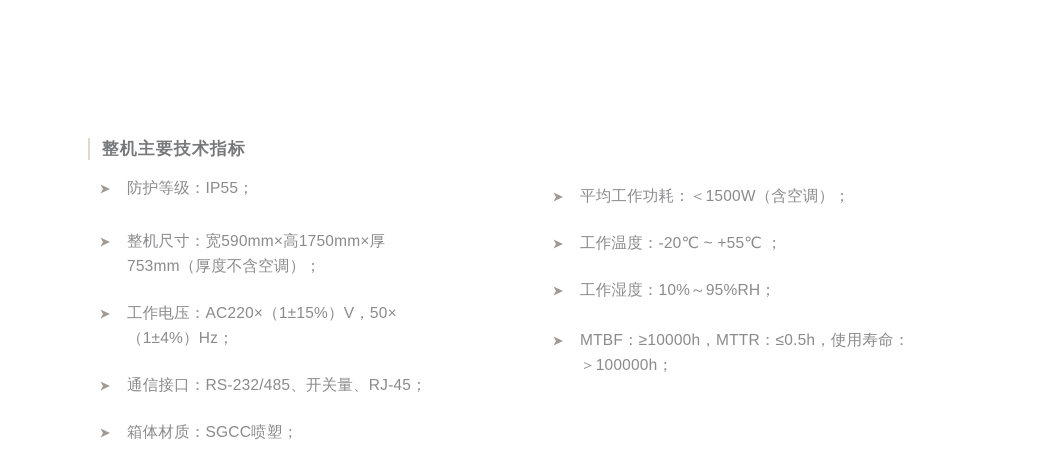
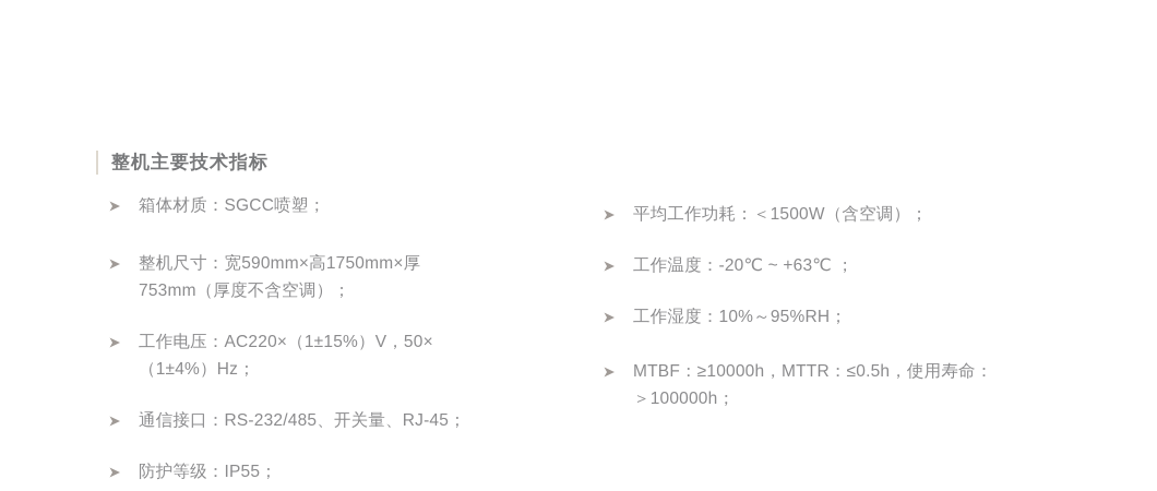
  整机主要技术指标
- 防护等级：IP55；
+ 箱体材质：SGCC喷塑；
  整机尺寸：宽590mm×高1750mm×厚
  753mm（厚度不含空调）；
  工作电压：AC220×（1±15%）V，50×
  （1±4%）Hz；
  通信接口：RS-232/485、开关量、RJ-45；
- 箱体材质：SGCC喷塑；
+ 防护等级：IP55；
  平均工作功耗：＜1500W（含空调）；
- 工作温度：-20℃ ~ +55℃ ；
+ 工作温度：-20℃ ~ +63℃ ；
  工作湿度：10%～95%RH；
  MTBF：≥10000h，MTTR：≤0.5h，使用寿命：
  ＞100000h；
